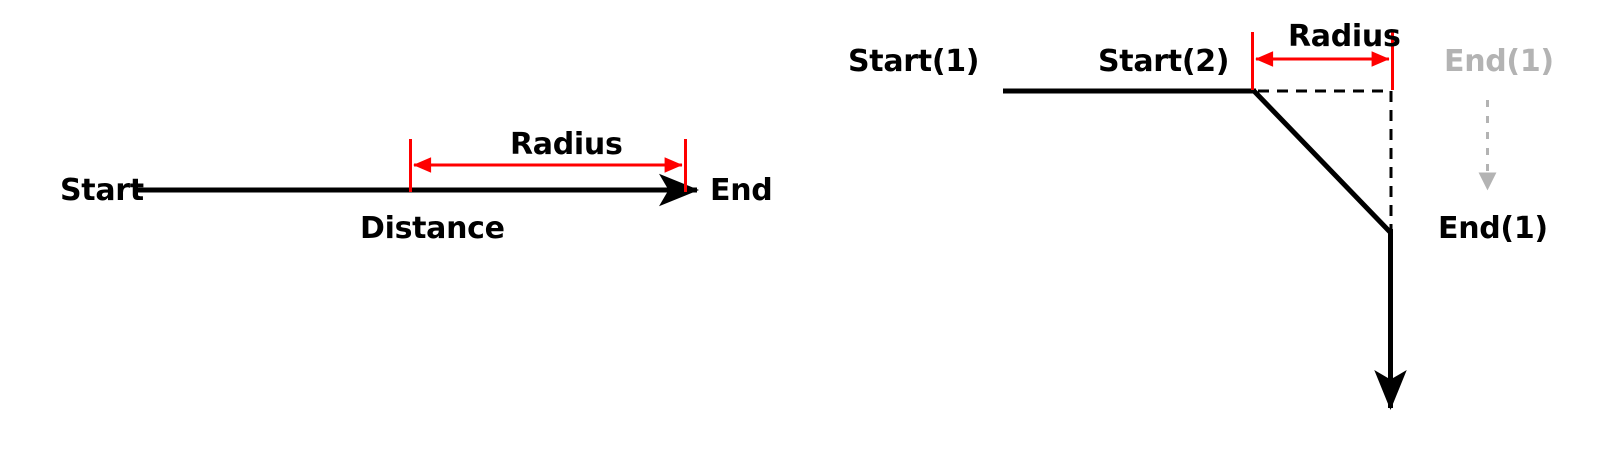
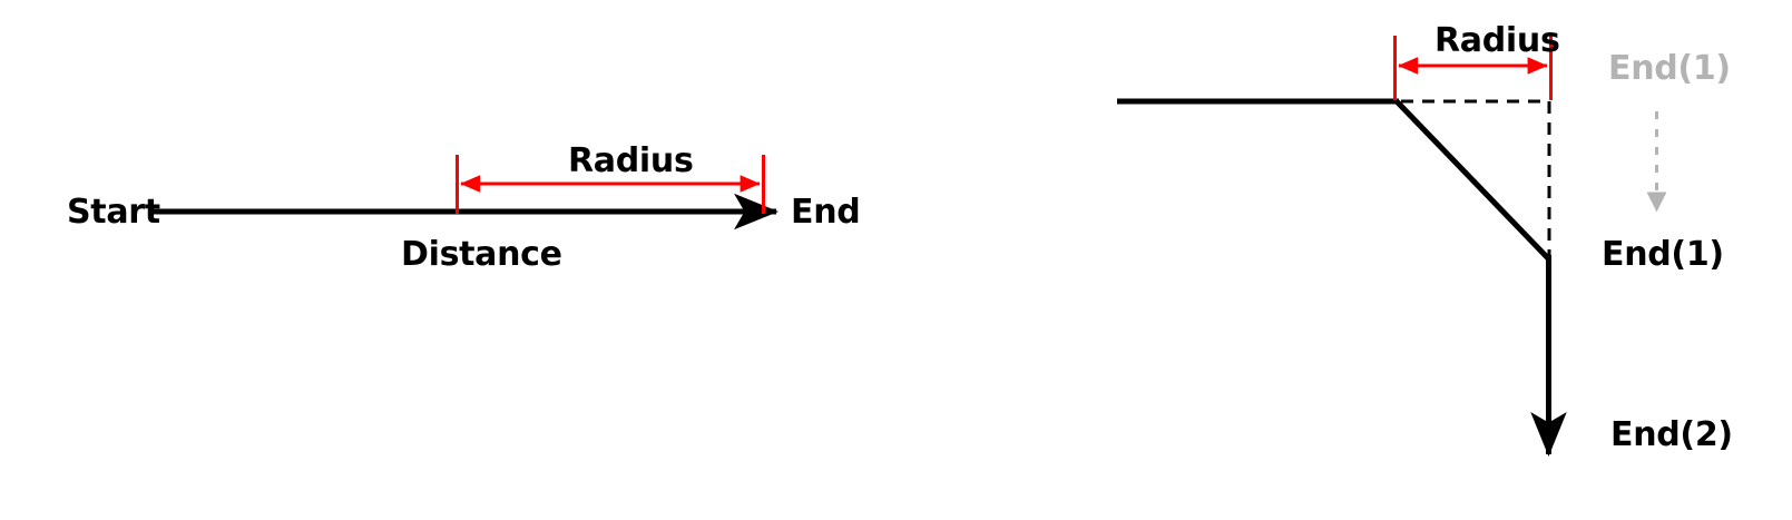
  Start
  End
  Distance
  Radius
- Start(1)
- Start(2)
  End(1)
  Radius
  End(1)
+ End(2)
